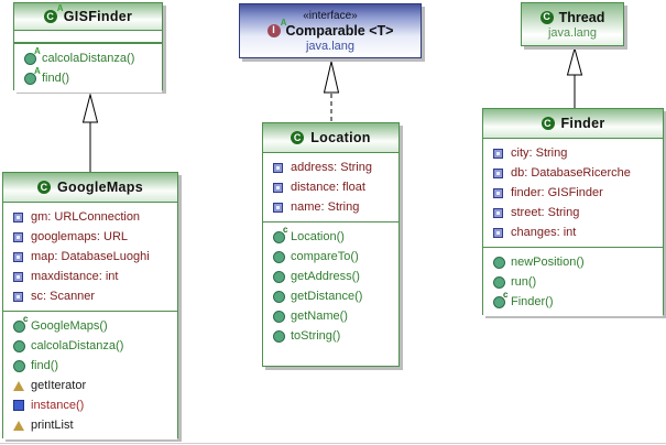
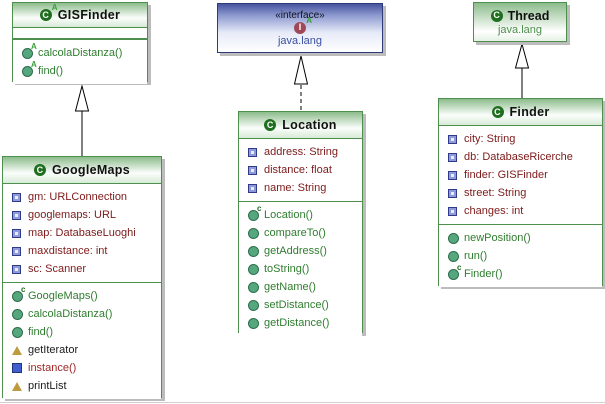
  GISFinder
  calcolaDistanza()
  find()
  «interface»
- Comparable <T>
  java.lang
  Thread
  java.lang
  GoogleMaps
  gm: URLConnection
  googlemaps: URL
  map: DatabaseLuoghi
  maxdistance: int
  sc: Scanner
  GoogleMaps()
  calcolaDistanza()
  find()
  getIterator
  instance()
  printList
  Location
  address: String
  distance: float
  name: String
  Location()
  compareTo()
  getAddress()
- getDistance()
+ toString()
  getName()
+ setDistance()
- toString()
+ getDistance()
  Finder
  city: String
  db: DatabaseRicerche
  finder: GISFinder
  street: String
  changes: int
  newPosition()
  run()
  Finder()
